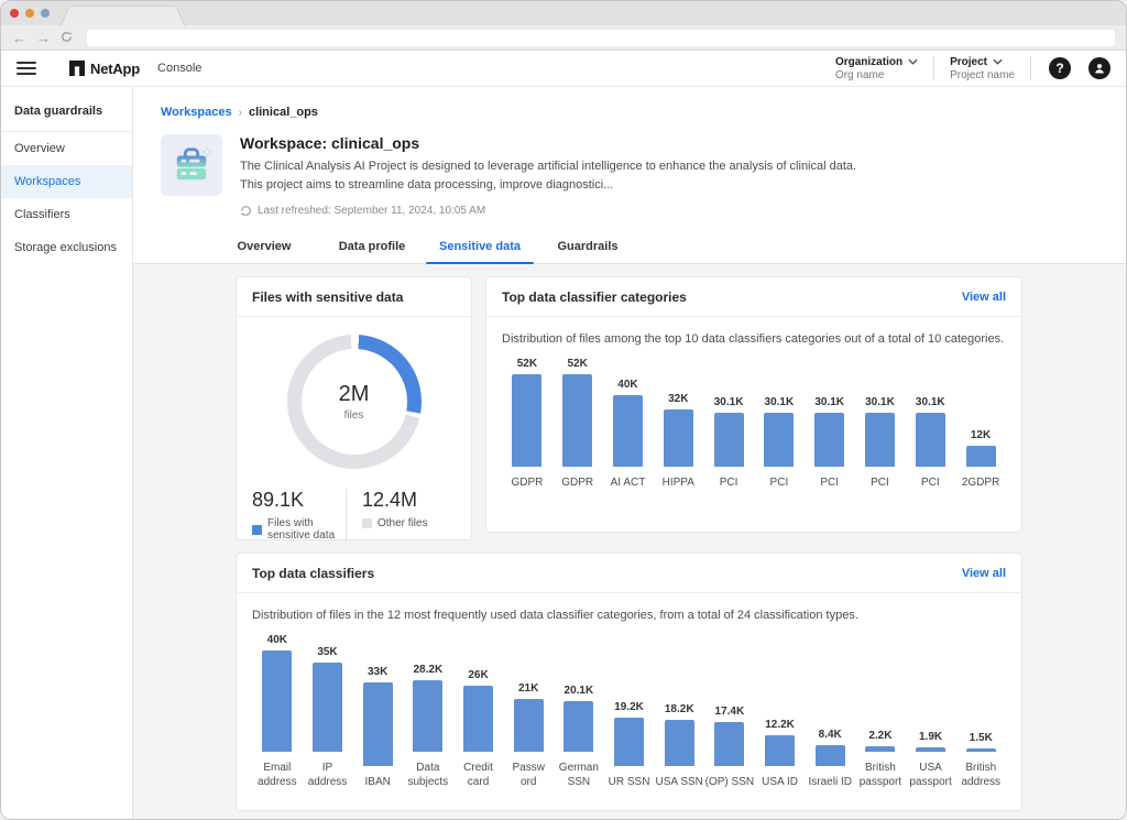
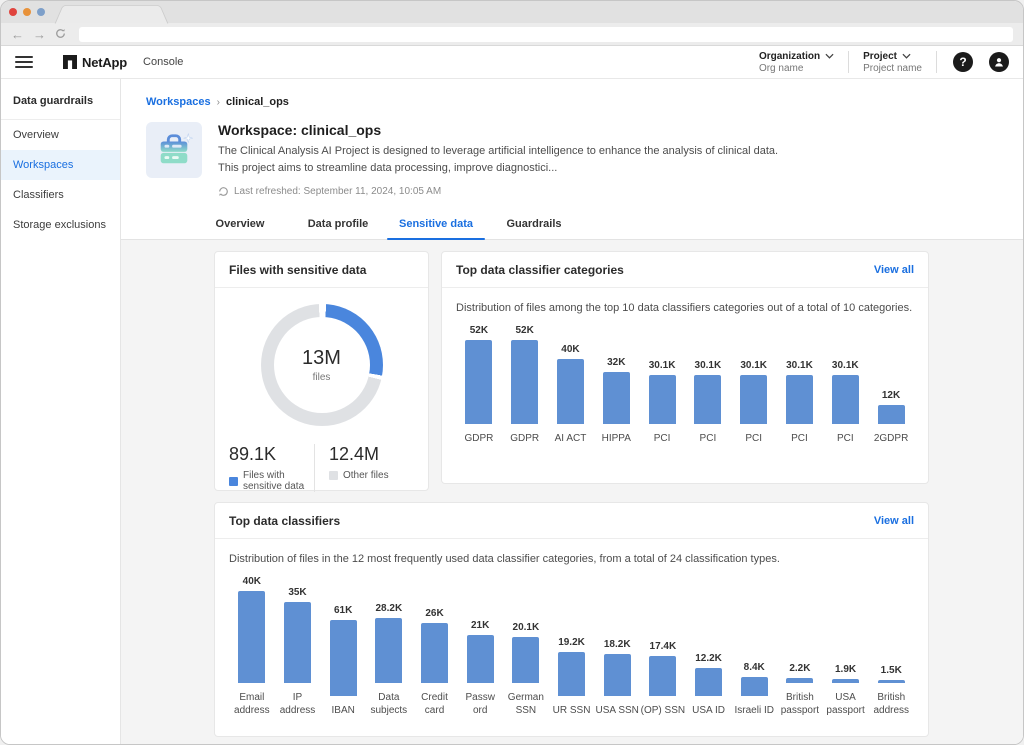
  ←
  →
  NetApp
  Console
  Organization
  Org name
  Project
  Project name
  ?
  Data guardrails
  Overview
  Workspaces
  Classifiers
  Storage exclusions
  Workspaces
  ›
  clinical_ops
  Workspace: clinical_ops
  The Clinical Analysis AI Project is designed to leverage artificial intelligence to enhance the analysis of clinical data. This project aims to streamline data processing, improve diagnostici...
  Last refreshed: September 11, 2024, 10:05 AM
  Overview
  Data profile
  Sensitive data
  Guardrails
  Files with sensitive data
- 2M
+ 13M
  files
  89.1K
  Files with sensitive data
  12.4M
  Other files
  Top data classifier categories
  View all
  Distribution of files among the top 10 data classifiers categories out of a total of 10 categories.
  52K
  GDPR
  52K
  GDPR
  40K
  AI ACT
  32K
  HIPPA
  30.1K
  PCI
  30.1K
  PCI
  30.1K
  PCI
  30.1K
  PCI
  30.1K
  PCI
  12K
  2GDPR
  Top data classifiers
  View all
  Distribution of files in the 12 most frequently used data classifier categories, from a total of 24 classification types.
  40K
  Email address
  35K
  IP address
- 33K
+ 61K
  IBAN
  28.2K
  Data subjects
  26K
  Credit card
  21K
  Passw ord
  20.1K
  German SSN
  19.2K
  UR SSN
  18.2K
  USA SSN
  17.4K
  (OP) SSN
  12.2K
  USA ID
  8.4K
  Israeli ID
  2.2K
  British passport
  1.9K
  USA passport
  1.5K
  British address
